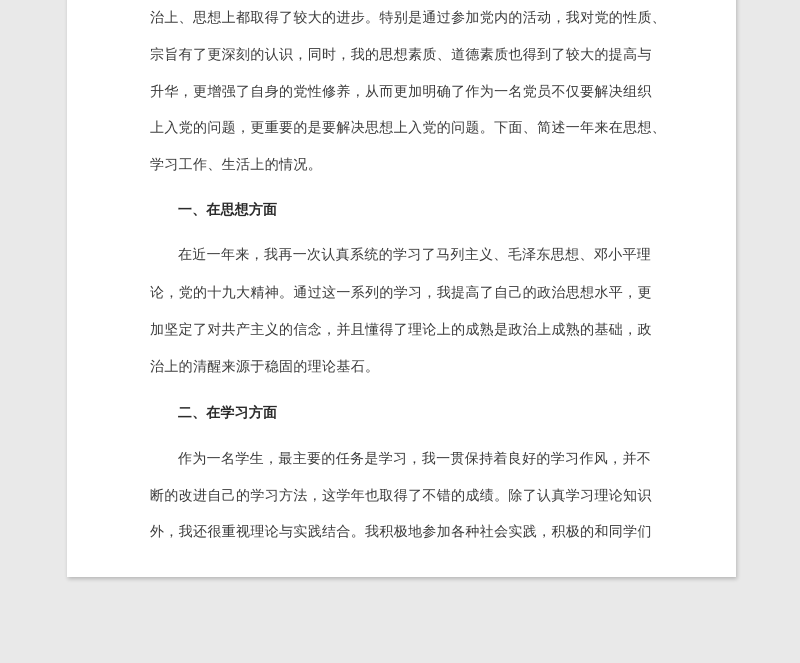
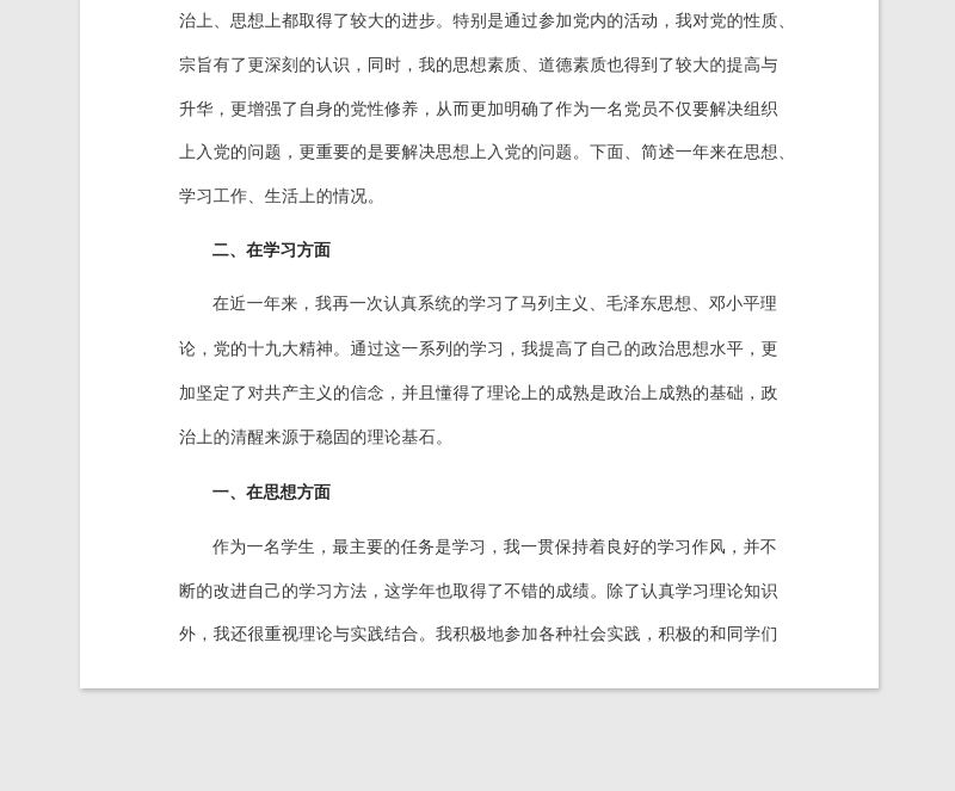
  治上、思想上都取得了较大的进步。特别是通过参加党内的活动，我对党的性质、
  宗旨有了更深刻的认识，同时，我的思想素质、道德素质也得到了较大的提高与
  升华，更增强了自身的党性修养，从而更加明确了作为一名党员不仅要解决组织
  上入党的问题，更重要的是要解决思想上入党的问题。下面、简述一年来在思想、
  学习工作、生活上的情况。
- 一、在思想方面
+ 二、在学习方面
  在近一年来，我再一次认真系统的学习了马列主义、毛泽东思想、邓小平理
  论，党的十九大精神。通过这一系列的学习，我提高了自己的政治思想水平，更
  加坚定了对共产主义的信念，并且懂得了理论上的成熟是政治上成熟的基础，政
  治上的清醒来源于稳固的理论基石。
- 二、在学习方面
+ 一、在思想方面
  作为一名学生，最主要的任务是学习，我一贯保持着良好的学习作风，并不
  断的改进自己的学习方法，这学年也取得了不错的成绩。除了认真学习理论知识
  外，我还很重视理论与实践结合。我积极地参加各种社会实践，积极的和同学们
